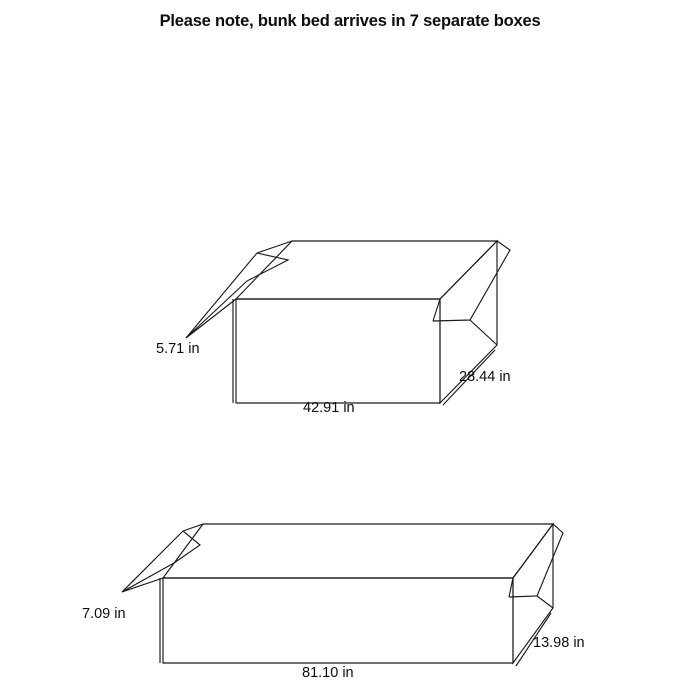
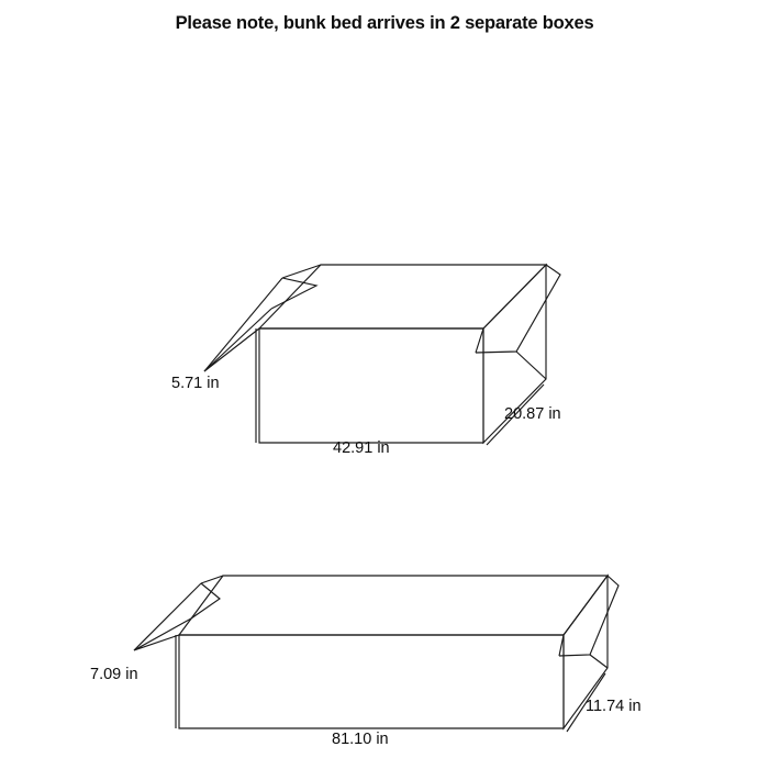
- Please note, bunk bed arrives in 7 separate boxes
+ Please note, bunk bed arrives in 2 separate boxes
  5.71 in
  42.91 in
- 28.44 in
+ 20.87 in
  7.09 in
  81.10 in
- 13.98 in
+ 11.74 in
